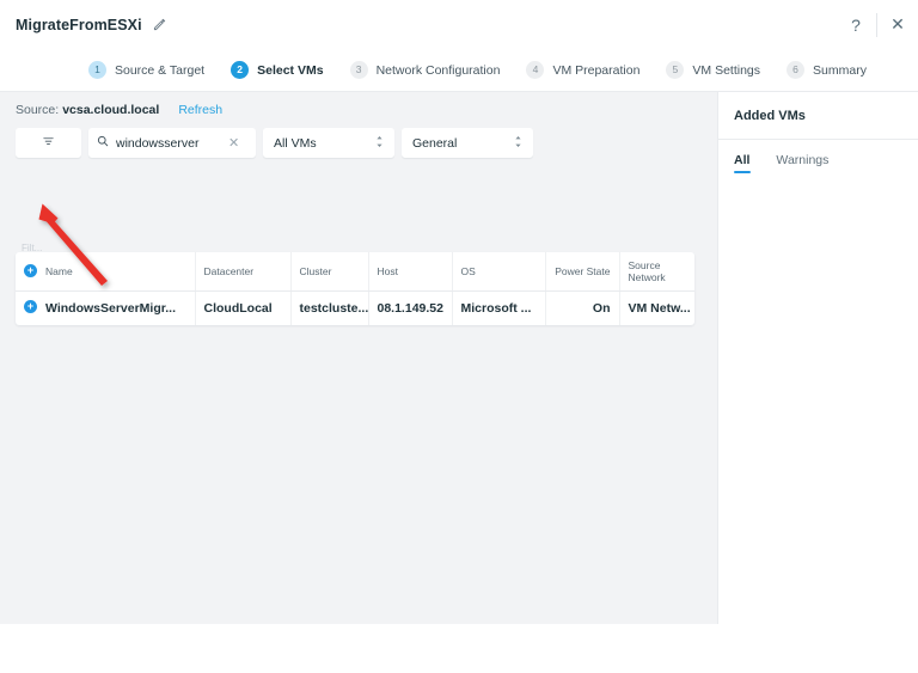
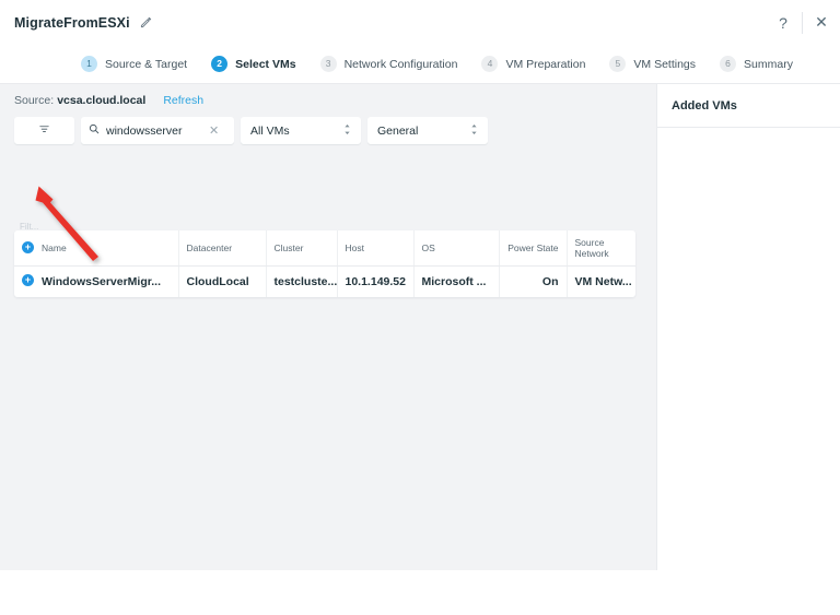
  MigrateFromESXi
  ?
  ✕
  1
  Source & Target
  2
  Select VMs
  3
  Network Configuration
  4
  VM Preparation
  5
  VM Settings
  6
  Summary
  Source:
  vcsa.cloud.local
  Refresh
  windowsserver
  ✕
  All VMs
  General
  Filt...
  + Name	Datacenter	Cluster	Host	OS	Power State	Source Network
- + WindowsServerMigr...	CloudLocal	testcluste...	08.1.149.52	Microsoft ...	On	VM Netw...
+ + WindowsServerMigr...	CloudLocal	testcluste...	10.1.149.52	Microsoft ...	On	VM Netw...
  Added VMs
- All
- Warnings
